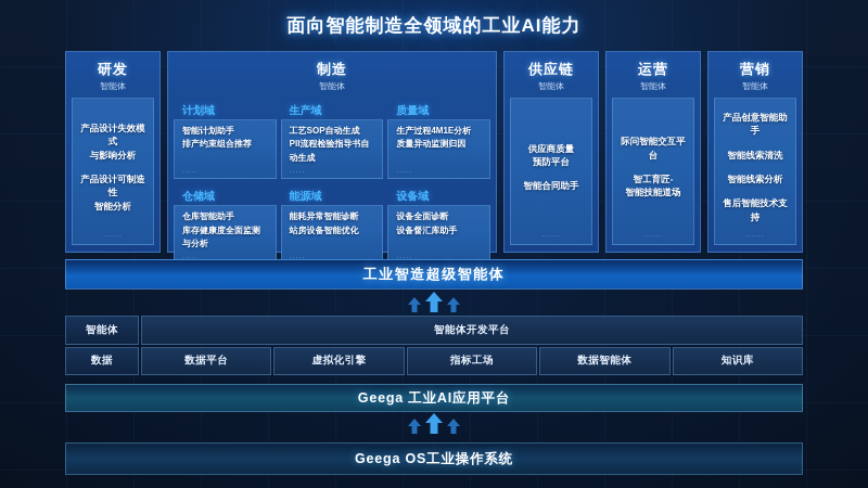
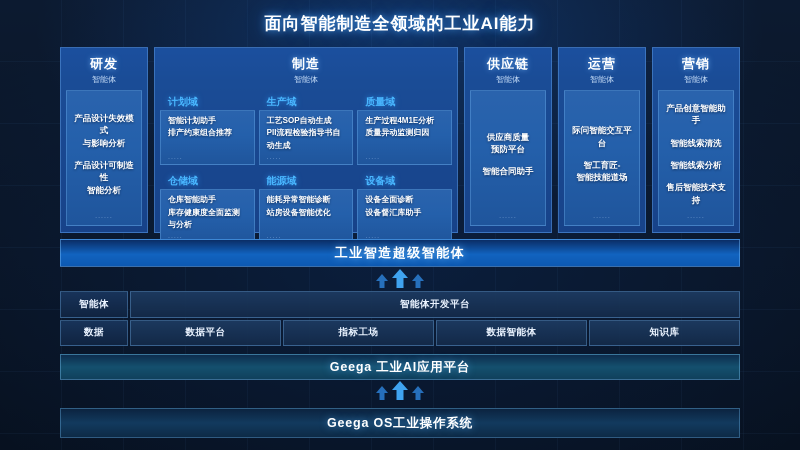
  面向智能制造全领域的工业AI能力
  研发
  智能体
  产品设计失效模式
  与影响分析
  产品设计可制造性
  智能分析
  制造
  智能体
  计划域
  智能计划助手
  排产约束组合推荐
  生产域
  工艺SOP自动生成
  PII流程检验指导书自动生成
  质量域
  生产过程4M1E分析
  质量异动监测归因
  仓储域
  仓库智能助手
  库存健康度全面监测与分析
  能源域
  能耗异常智能诊断
  站房设备智能优化
  设备域
  设备全面诊断
  设备督汇库助手
  供应链
  智能体
  供应商质量
  预防平台
  智能合同助手
  运营
  智能体
  际问智能交互平台
  智工育匠-
  智能技能道场
  营销
  智能体
  产品创意智能助手
  智能线索清洗
  智能线索分析
  售后智能技术支持
  工业智造超级智能体
  智能体
  智能体开发平台
  数据
  数据平台
- 虚拟化引擎
  指标工场
  数据智能体
  知识库
  Geega 工业AI应用平台
  Geega OS工业操作系统
